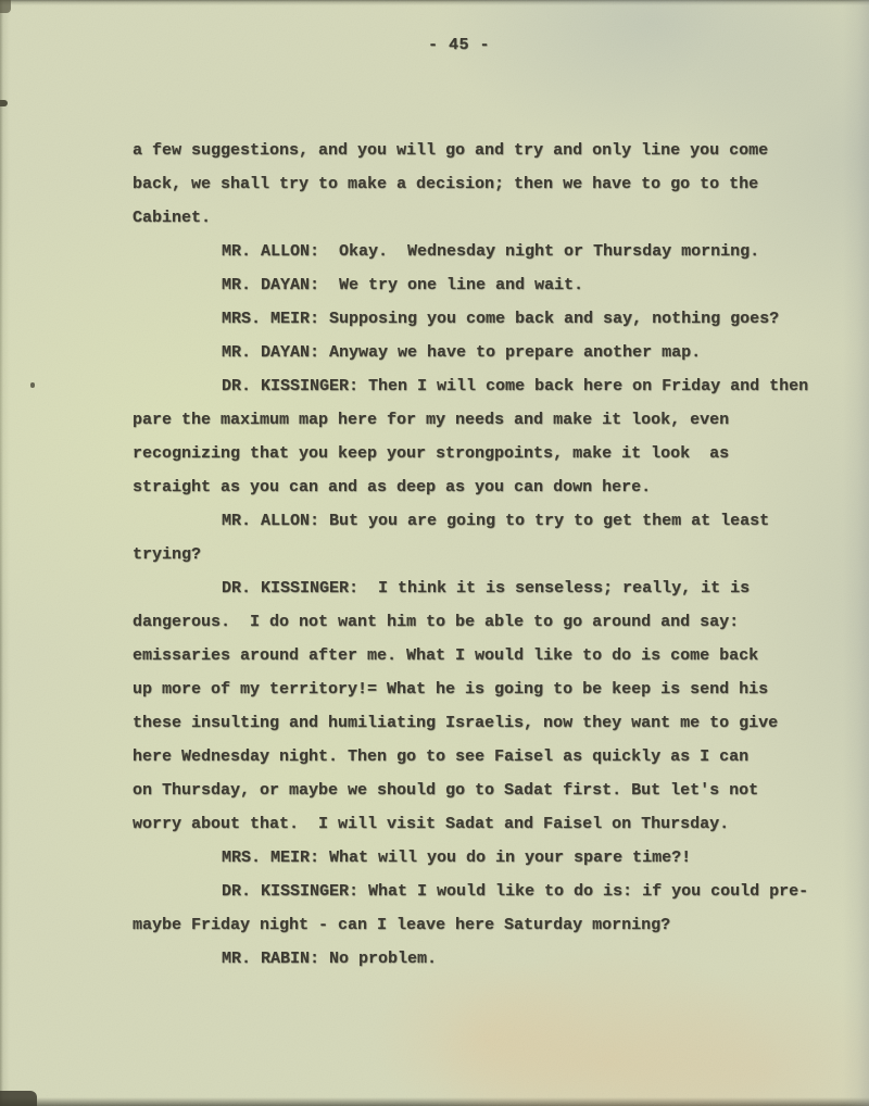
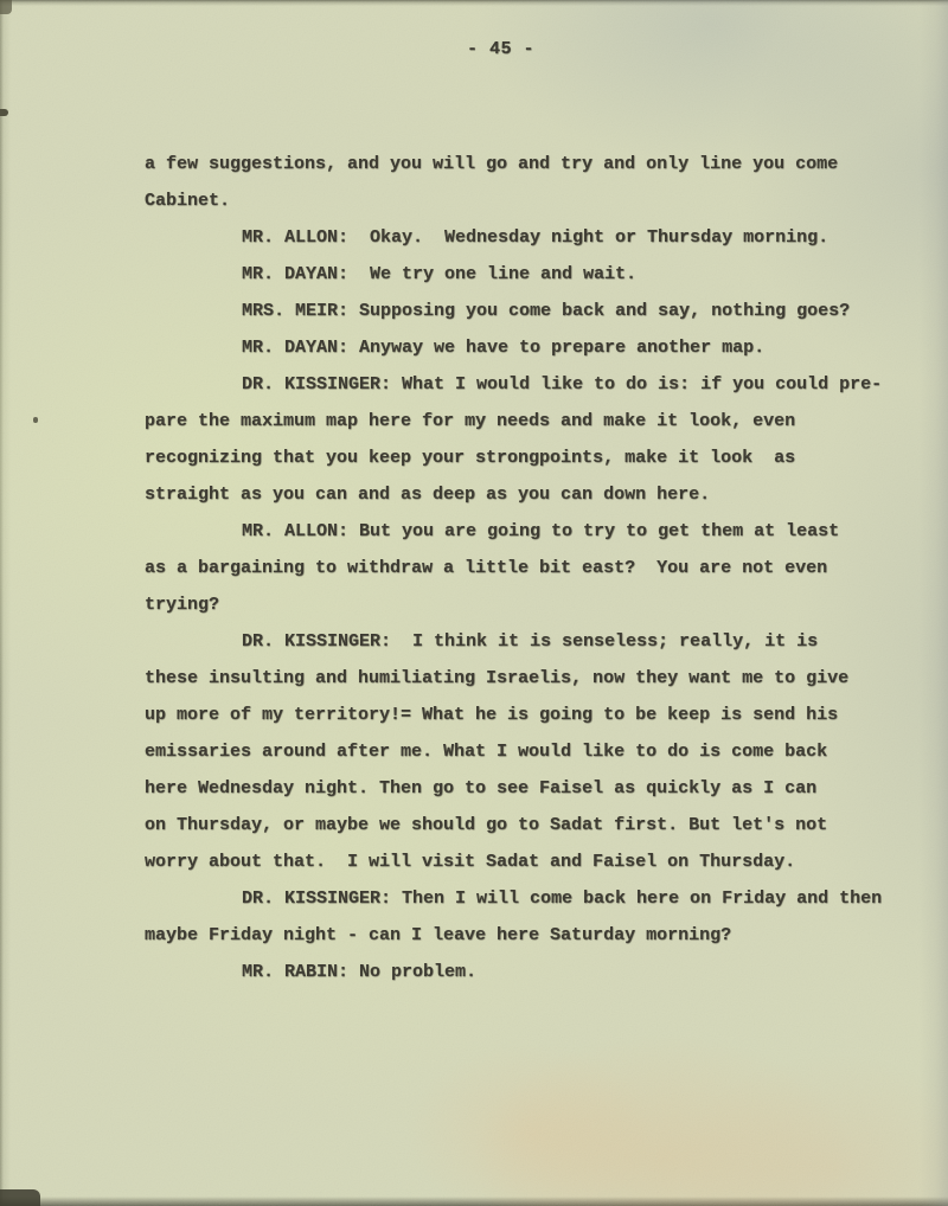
  - 45 -
  a few suggestions, and you will go and try and only line you come
- back, we shall try to make a decision; then we have to go to the
  Cabinet.
  MR. ALLON: Okay. Wednesday night or Thursday morning.
  MR. DAYAN: We try one line and wait.
  MRS. MEIR: Supposing you come back and say, nothing goes?
  MR. DAYAN: Anyway we have to prepare another map.
- DR. KISSINGER: Then I will come back here on Friday and then
+ DR. KISSINGER: What I would like to do is: if you could pre-
  pare the maximum map here for my needs and make it look, even
  recognizing that you keep your strongpoints, make it look as
  straight as you can and as deep as you can down here.
  MR. ALLON: But you are going to try to get them at least
+ as a bargaining to withdraw a little bit east? You are not even
  trying?
  DR. KISSINGER: I think it is senseless; really, it is
- dangerous. I do not want him to be able to go around and say:
- emissaries around after me. What I would like to do is come back
+ these insulting and humiliating Israelis, now they want me to give
  up more of my territory!= What he is going to be keep is send his
- these insulting and humiliating Israelis, now they want me to give
+ emissaries around after me. What I would like to do is come back
  here Wednesday night. Then go to see Faisel as quickly as I can
  on Thursday, or maybe we should go to Sadat first. But let's not
  worry about that. I will visit Sadat and Faisel on Thursday.
- MRS. MEIR: What will you do in your spare time?!
- DR. KISSINGER: What I would like to do is: if you could pre-
+ DR. KISSINGER: Then I will come back here on Friday and then
  maybe Friday night - can I leave here Saturday morning?
  MR. RABIN: No problem.
